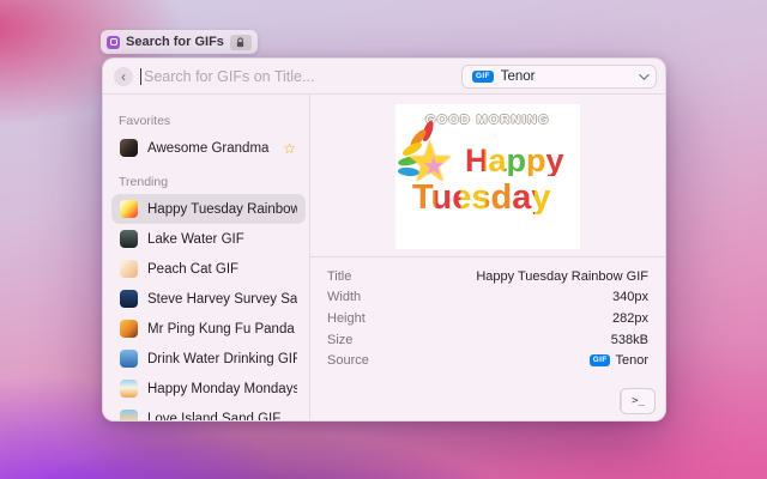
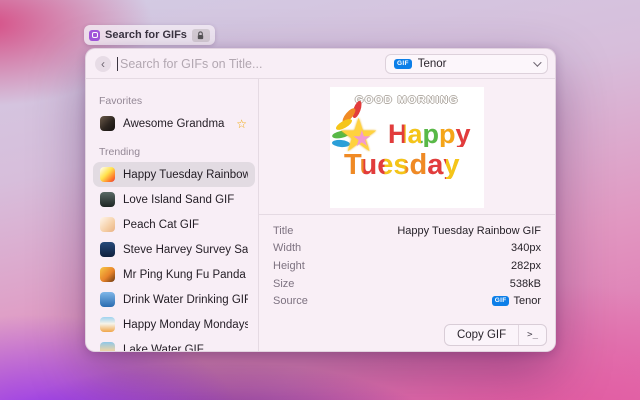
  Search for GIFs
  ‹
  Search for GIFs on Title...
  Tenor
  Favorites
  Awesome Grandma
  ☆
  Trending
  Happy Tuesday Rainbow
- Lake Water GIF
+ Love Island Sand GIF
  Peach Cat GIF
  Steve Harvey Survey Sa
  Mr Ping Kung Fu Panda
  Drink Water Drinking GIF
  Happy Monday Mondays
- Love Island Sand GIF
+ Lake Water GIF
  GOOD MORNING
  ★
  ★
  Happy
  Tuesday
  Title
  Happy Tuesday Rainbow GIF
  Width
  340px
  Height
  282px
  Size
  538kB
  Source
  Tenor
+ Copy GIF
  >_
